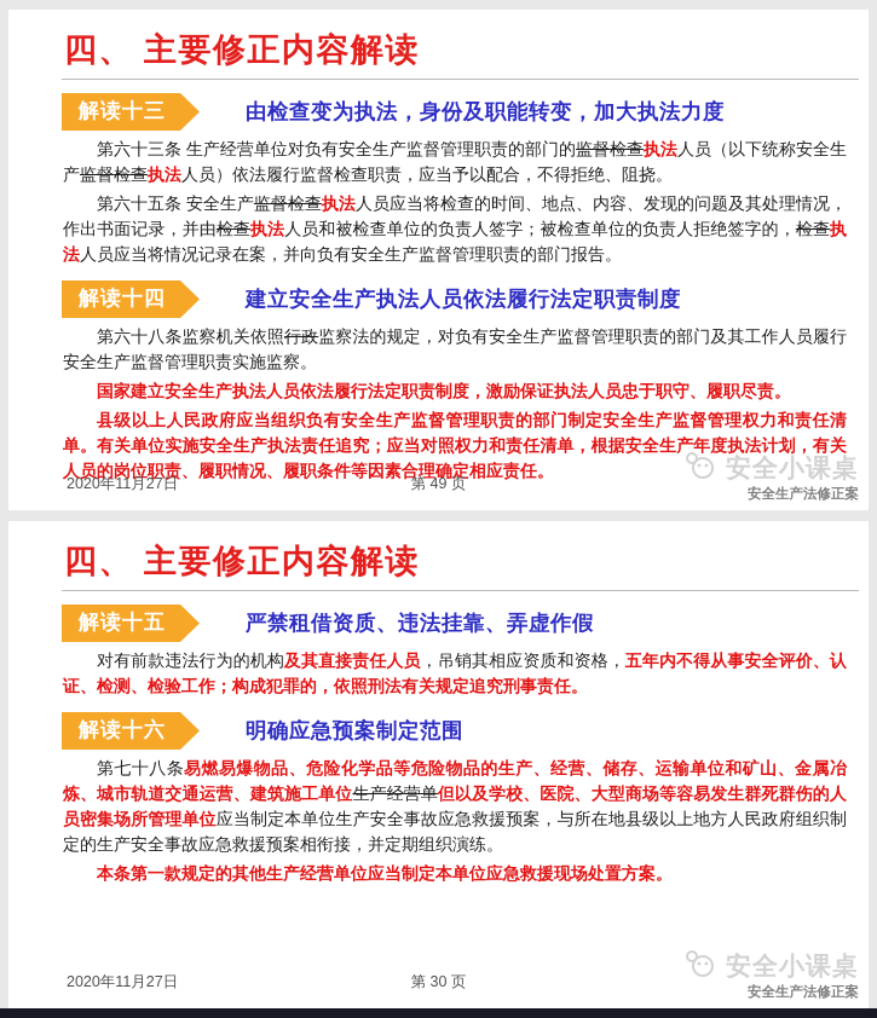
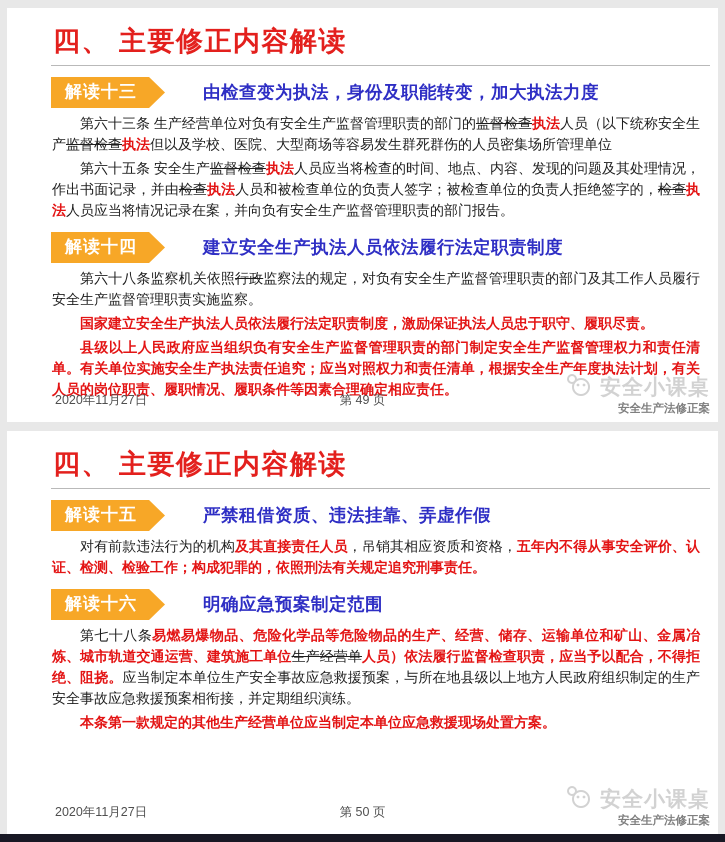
  四、 主要修正内容解读
  解读十三
  由检查变为执法，身份及职能转变，加大执法力度
- 第六十三条 生产经营单位对负有安全生产监督管理职责的部门的监督检查执法人员（以下统称安全生产监督检查执法人员）依法履行监督检查职责，应当予以配合，不得拒绝、阻挠。
+ 第六十三条 生产经营单位对负有安全生产监督管理职责的部门的监督检查执法人员（以下统称安全生产监督检查执法但以及学校、医院、大型商场等容易发生群死群伤的人员密集场所管理单位
  第六十五条 安全生产监督检查执法人员应当将检查的时间、地点、内容、发现的问题及其处理情况，作出书面记录，并由检查执法人员和被检查单位的负责人签字；被检查单位的负责人拒绝签字的，检查执法人员应当将情况记录在案，并向负有安全生产监督管理职责的部门报告。
  解读十四
  建立安全生产执法人员依法履行法定职责制度
  第六十八条监察机关依照行政监察法的规定，对负有安全生产监督管理职责的部门及其工作人员履行安全生产监督管理职责实施监察。
  国家建立安全生产执法人员依法履行法定职责制度，激励保证执法人员忠于职守、履职尽责。
  县级以上人民政府应当组织负有安全生产监督管理职责的部门制定安全生产监督管理权力和责任清单。有关单位实施安全生产执法责任追究；应当对照权力和责任清单，根据安全生产年度执法计划，有关人员的岗位职责、履职情况、履职条件等因素合理确定相应责任。
  2020年11月27日
  第 49 页
  安全小课桌
  安全生产法修正案
  四、 主要修正内容解读
  解读十五
  严禁租借资质、违法挂靠、弄虚作假
  对有前款违法行为的机构及其直接责任人员，吊销其相应资质和资格，五年内不得从事安全评价、认证、检测、检验工作；构成犯罪的，依照刑法有关规定追究刑事责任。
  解读十六
  明确应急预案制定范围
- 第七十八条易燃易爆物品、危险化学品等危险物品的生产、经营、储存、运输单位和矿山、金属冶炼、城市轨道交通运营、建筑施工单位生产经营单但以及学校、医院、大型商场等容易发生群死群伤的人员密集场所管理单位应当制定本单位生产安全事故应急救援预案，与所在地县级以上地方人民政府组织制定的生产安全事故应急救援预案相衔接，并定期组织演练。
+ 第七十八条易燃易爆物品、危险化学品等危险物品的生产、经营、储存、运输单位和矿山、金属冶炼、城市轨道交通运营、建筑施工单位生产经营单人员）依法履行监督检查职责，应当予以配合，不得拒绝、阻挠。应当制定本单位生产安全事故应急救援预案，与所在地县级以上地方人民政府组织制定的生产安全事故应急救援预案相衔接，并定期组织演练。
  本条第一款规定的其他生产经营单位应当制定本单位应急救援现场处置方案。
  2020年11月27日
- 第 30 页
+ 第 50 页
  安全小课桌
  安全生产法修正案
